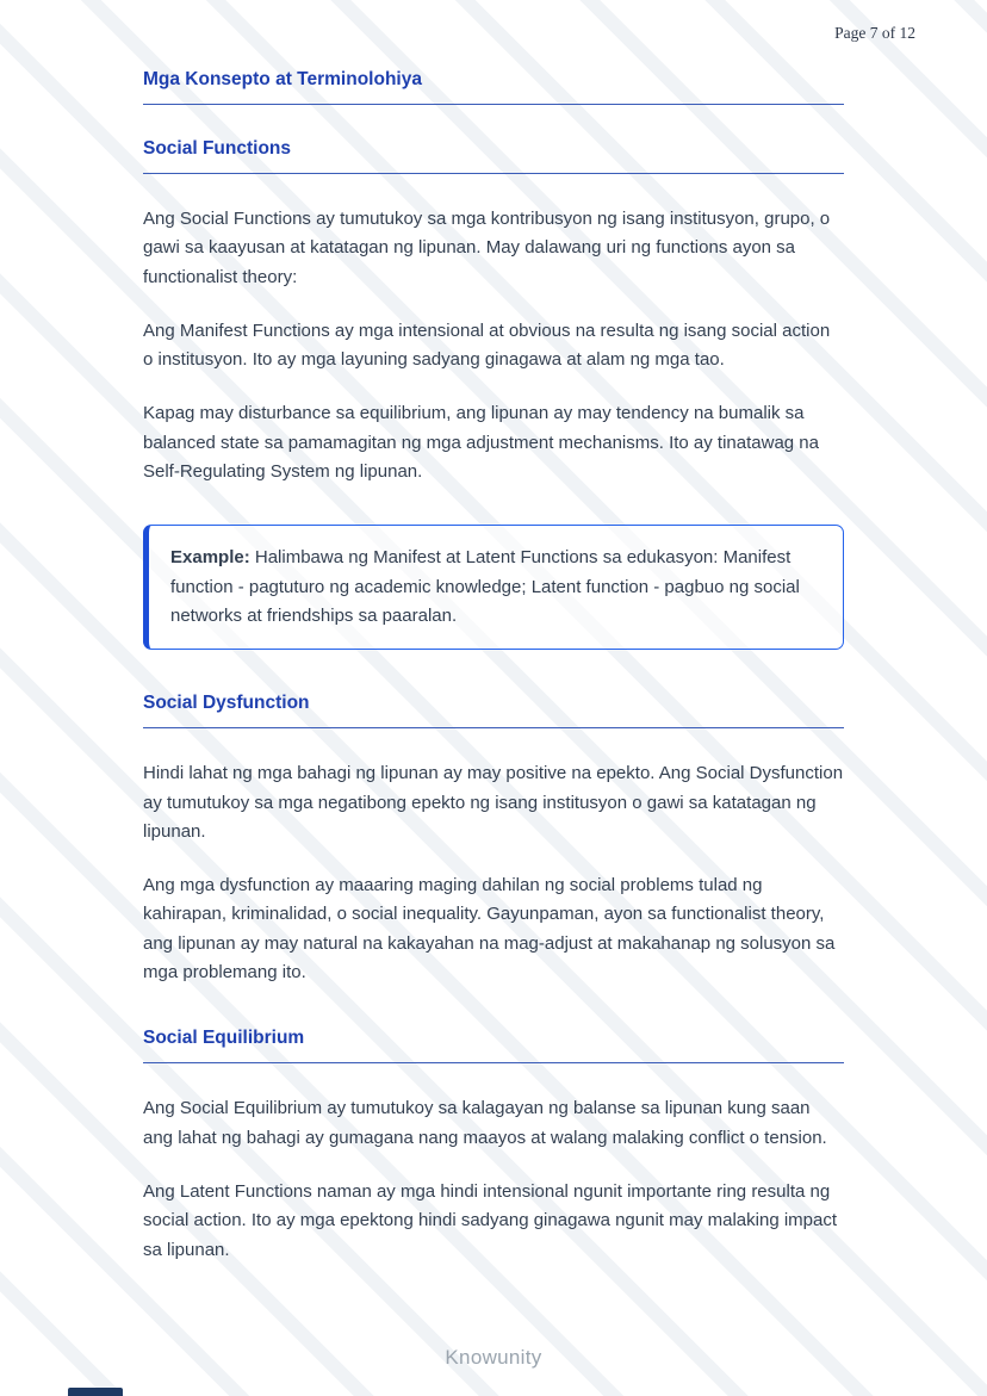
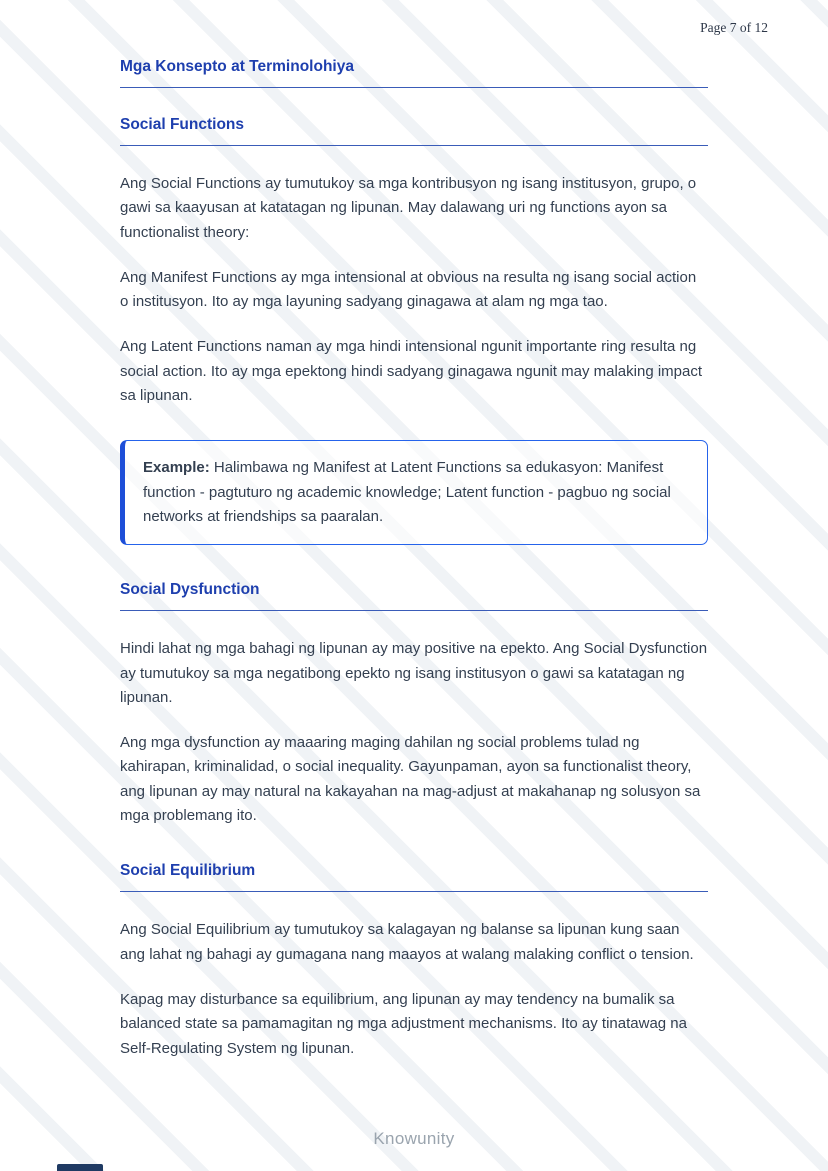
  Page 7 of 12
  Mga Konsepto at Terminolohiya
  Social Functions
  Ang Social Functions ay tumutukoy sa mga kontribusyon ng isang institusyon, grupo, o gawi sa kaayusan at katatagan ng lipunan. May dalawang uri ng functions ayon sa functionalist theory:
  Ang Manifest Functions ay mga intensional at obvious na resulta ng isang social action o institusyon. Ito ay mga layuning sadyang ginagawa at alam ng mga tao.
- Kapag may disturbance sa equilibrium, ang lipunan ay may tendency na bumalik sa balanced state sa pamamagitan ng mga adjustment mechanisms. Ito ay tinatawag na Self-Regulating System ng lipunan.
+ Ang Latent Functions naman ay mga hindi intensional ngunit importante ring resulta ng social action. Ito ay mga epektong hindi sadyang ginagawa ngunit may malaking impact sa lipunan.
  Example: Halimbawa ng Manifest at Latent Functions sa edukasyon: Manifest function - pagtuturo ng academic knowledge; Latent function - pagbuo ng social networks at friendships sa paaralan.
  Social Dysfunction
  Hindi lahat ng mga bahagi ng lipunan ay may positive na epekto. Ang Social Dysfunction ay tumutukoy sa mga negatibong epekto ng isang institusyon o gawi sa katatagan ng lipunan.
  Ang mga dysfunction ay maaaring maging dahilan ng social problems tulad ng kahirapan, kriminalidad, o social inequality. Gayunpaman, ayon sa functionalist theory, ang lipunan ay may natural na kakayahan na mag-adjust at makahanap ng solusyon sa mga problemang ito.
  Social Equilibrium
  Ang Social Equilibrium ay tumutukoy sa kalagayan ng balanse sa lipunan kung saan ang lahat ng bahagi ay gumagana nang maayos at walang malaking conflict o tension.
- Ang Latent Functions naman ay mga hindi intensional ngunit importante ring resulta ng social action. Ito ay mga epektong hindi sadyang ginagawa ngunit may malaking impact sa lipunan.
+ Kapag may disturbance sa equilibrium, ang lipunan ay may tendency na bumalik sa balanced state sa pamamagitan ng mga adjustment mechanisms. Ito ay tinatawag na Self-Regulating System ng lipunan.
  Knowunity
